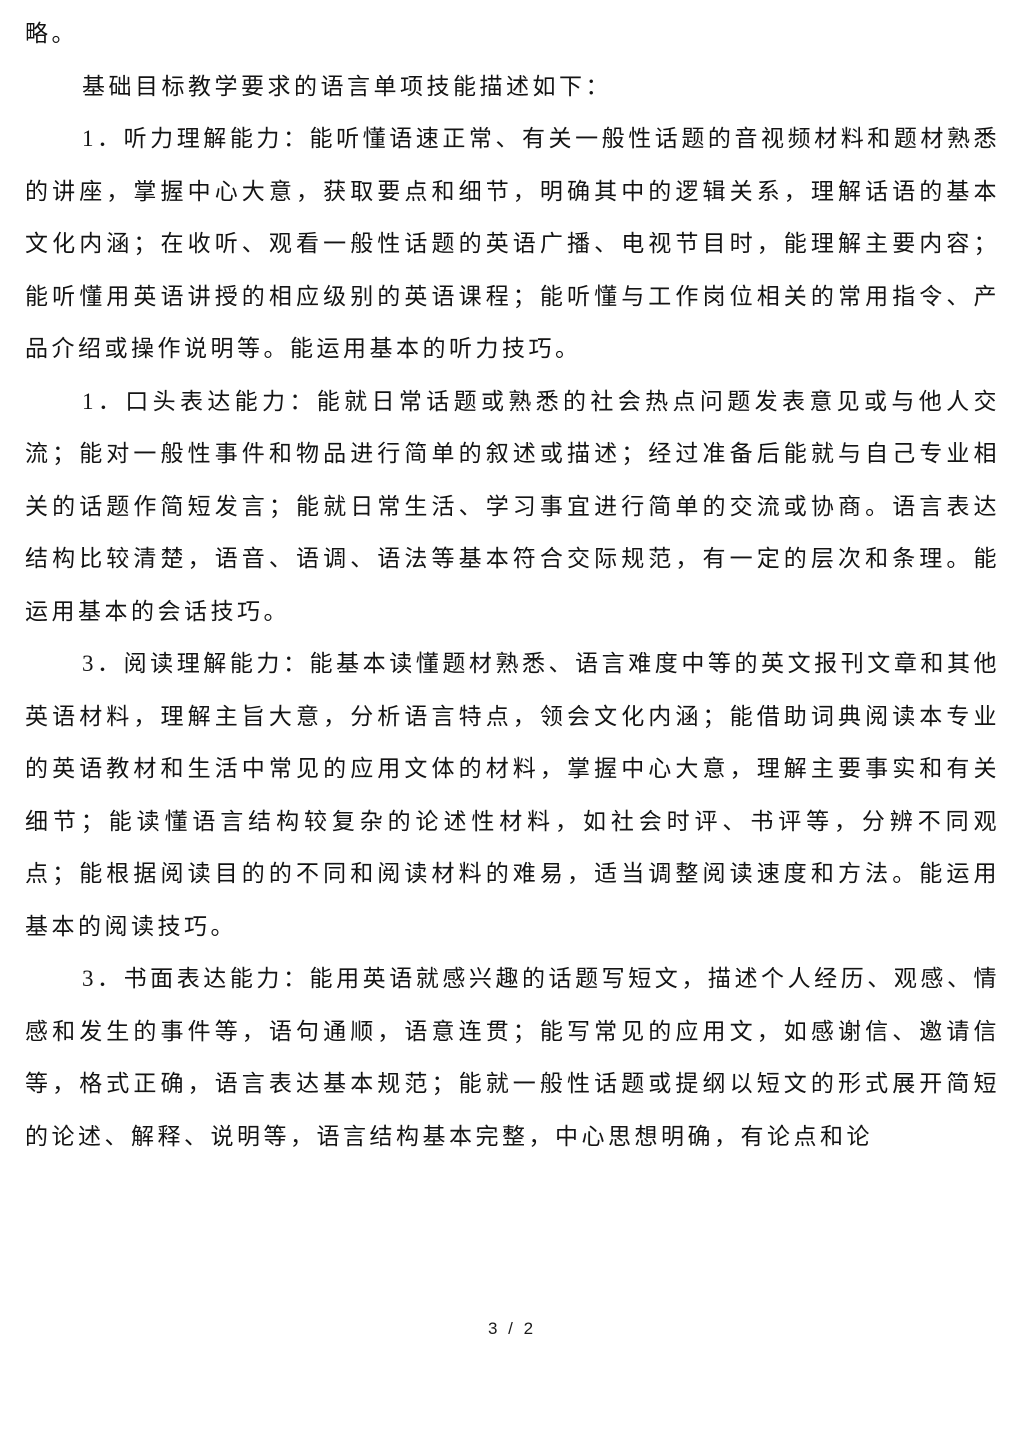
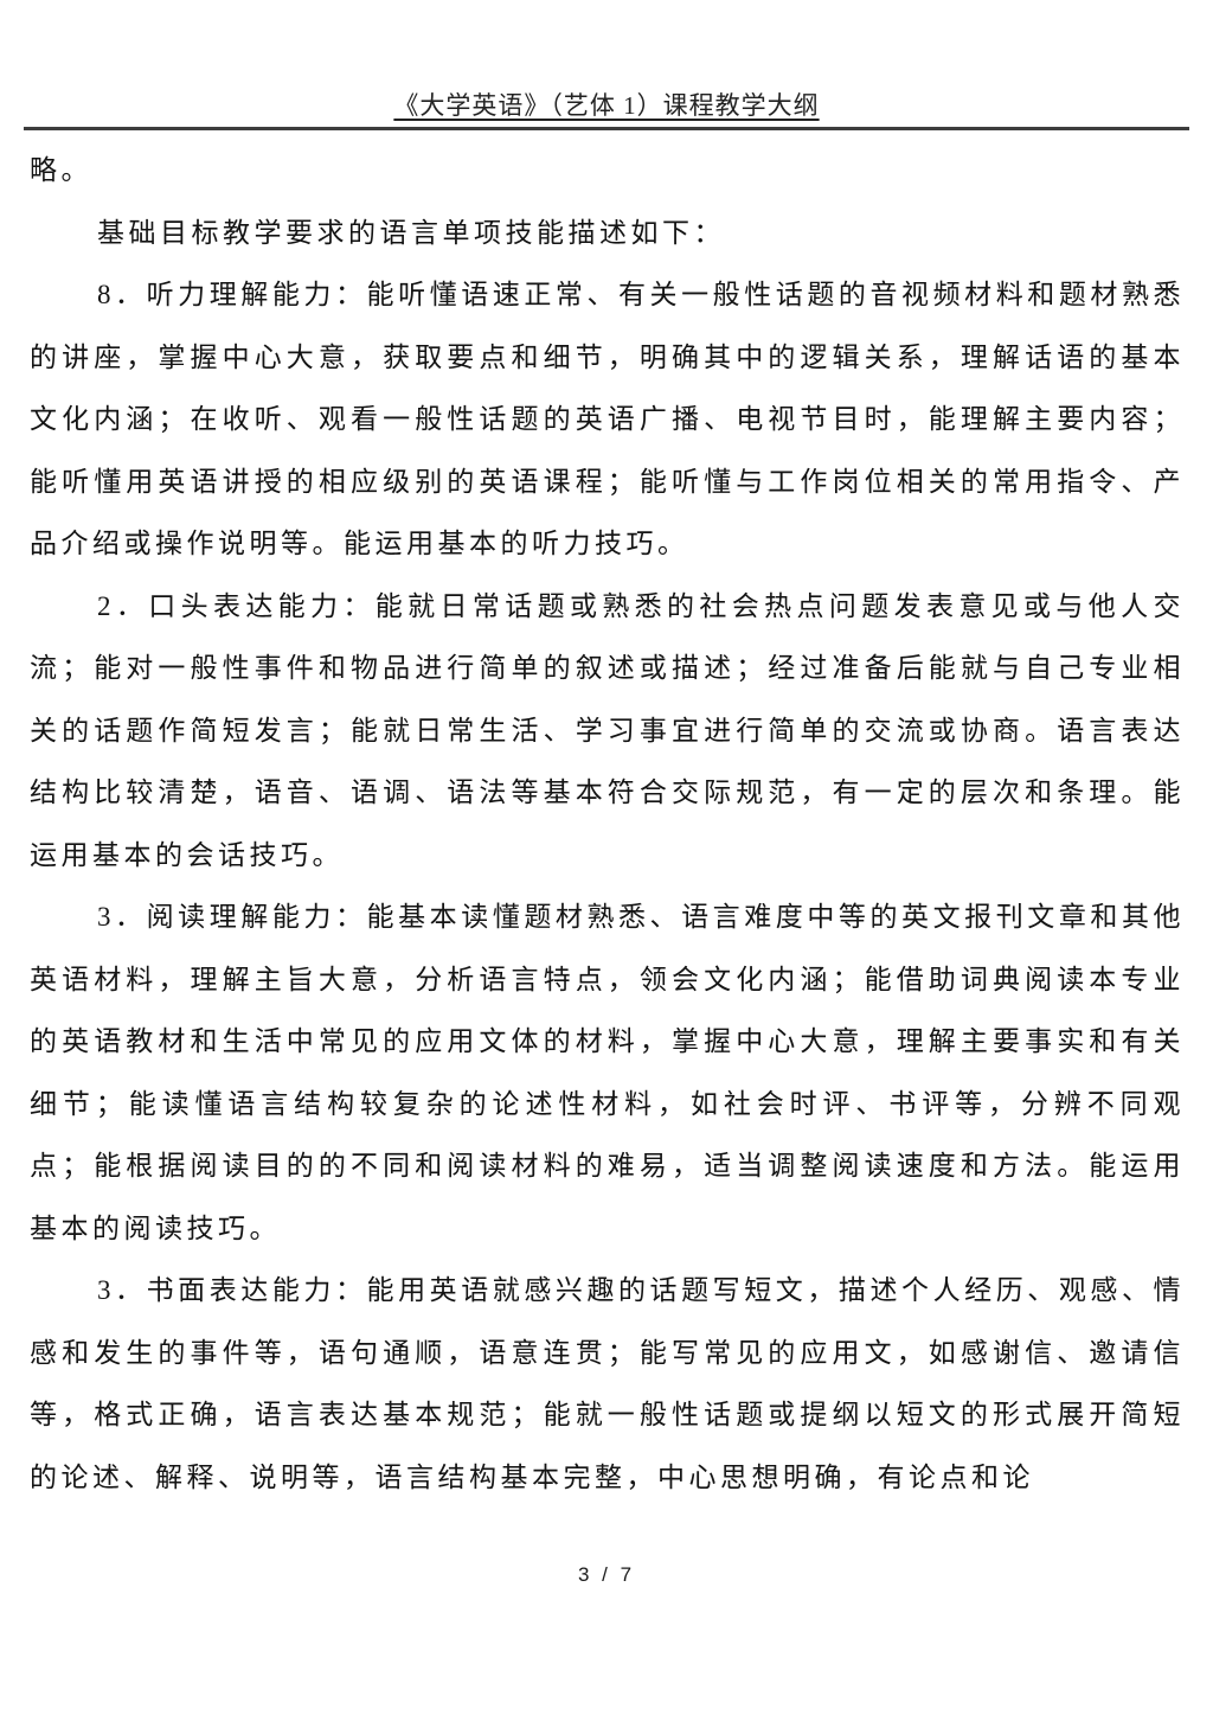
+ 《大学英语》（艺体 1）课程教学大纲
  略。
  基础目标教学要求的语言单项技能描述如下：
- 1．听力理解能力：能听懂语速正常、有关一般性话题的音视频材料和题材熟悉的讲座，掌握中心大意，获取要点和细节，明确其中的逻辑关系，理解话语的基本文化内涵；在收听、观看一般性话题的英语广播、电视节目时，能理解主要内容；能听懂用英语讲授的相应级别的英语课程；能听懂与工作岗位相关的常用指令、产品介绍或操作说明等。能运用基本的听力技巧。
+ 8．听力理解能力：能听懂语速正常、有关一般性话题的音视频材料和题材熟悉的讲座，掌握中心大意，获取要点和细节，明确其中的逻辑关系，理解话语的基本文化内涵；在收听、观看一般性话题的英语广播、电视节目时，能理解主要内容；能听懂用英语讲授的相应级别的英语课程；能听懂与工作岗位相关的常用指令、产品介绍或操作说明等。能运用基本的听力技巧。
- 1．口头表达能力：能就日常话题或熟悉的社会热点问题发表意见或与他人交流；能对一般性事件和物品进行简单的叙述或描述；经过准备后能就与自己专业相关的话题作简短发言；能就日常生活、学习事宜进行简单的交流或协商。语言表达结构比较清楚，语音、语调、语法等基本符合交际规范，有一定的层次和条理。能运用基本的会话技巧。
+ 2．口头表达能力：能就日常话题或熟悉的社会热点问题发表意见或与他人交流；能对一般性事件和物品进行简单的叙述或描述；经过准备后能就与自己专业相关的话题作简短发言；能就日常生活、学习事宜进行简单的交流或协商。语言表达结构比较清楚，语音、语调、语法等基本符合交际规范，有一定的层次和条理。能运用基本的会话技巧。
  3．阅读理解能力：能基本读懂题材熟悉、语言难度中等的英文报刊文章和其他英语材料，理解主旨大意，分析语言特点，领会文化内涵；能借助词典阅读本专业的英语教材和生活中常见的应用文体的材料，掌握中心大意，理解主要事实和有关细节；能读懂语言结构较复杂的论述性材料，如社会时评、书评等，分辨不同观点；能根据阅读目的的不同和阅读材料的难易，适当调整阅读速度和方法。能运用基本的阅读技巧。
  3．书面表达能力：能用英语就感兴趣的话题写短文，描述个人经历、观感、情感和发生的事件等，语句通顺，语意连贯；能写常见的应用文，如感谢信、邀请信等，格式正确，语言表达基本规范；能就一般性话题或提纲以短文的形式展开简短的论述、解释、说明等，语言结构基本完整，中心思想明确，有论点和论
- 3 / 2
+ 3 / 7
